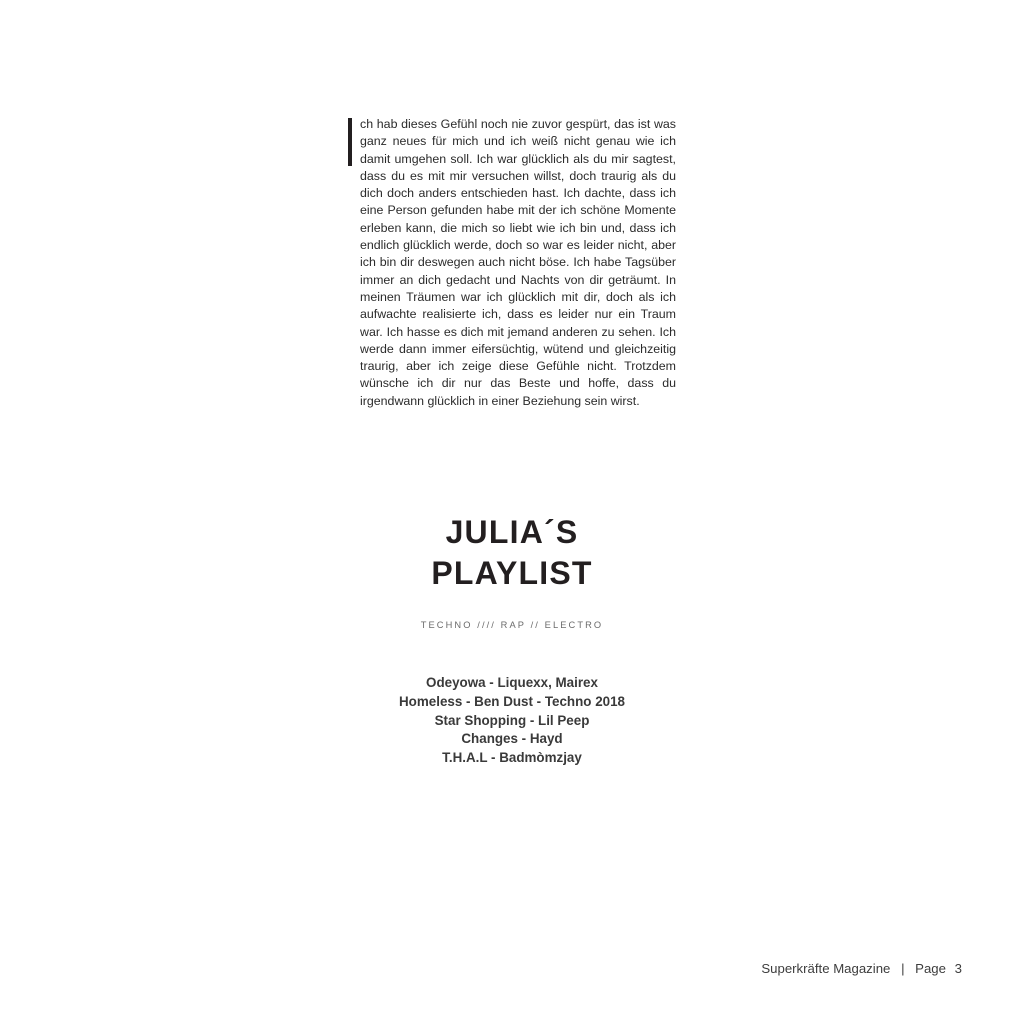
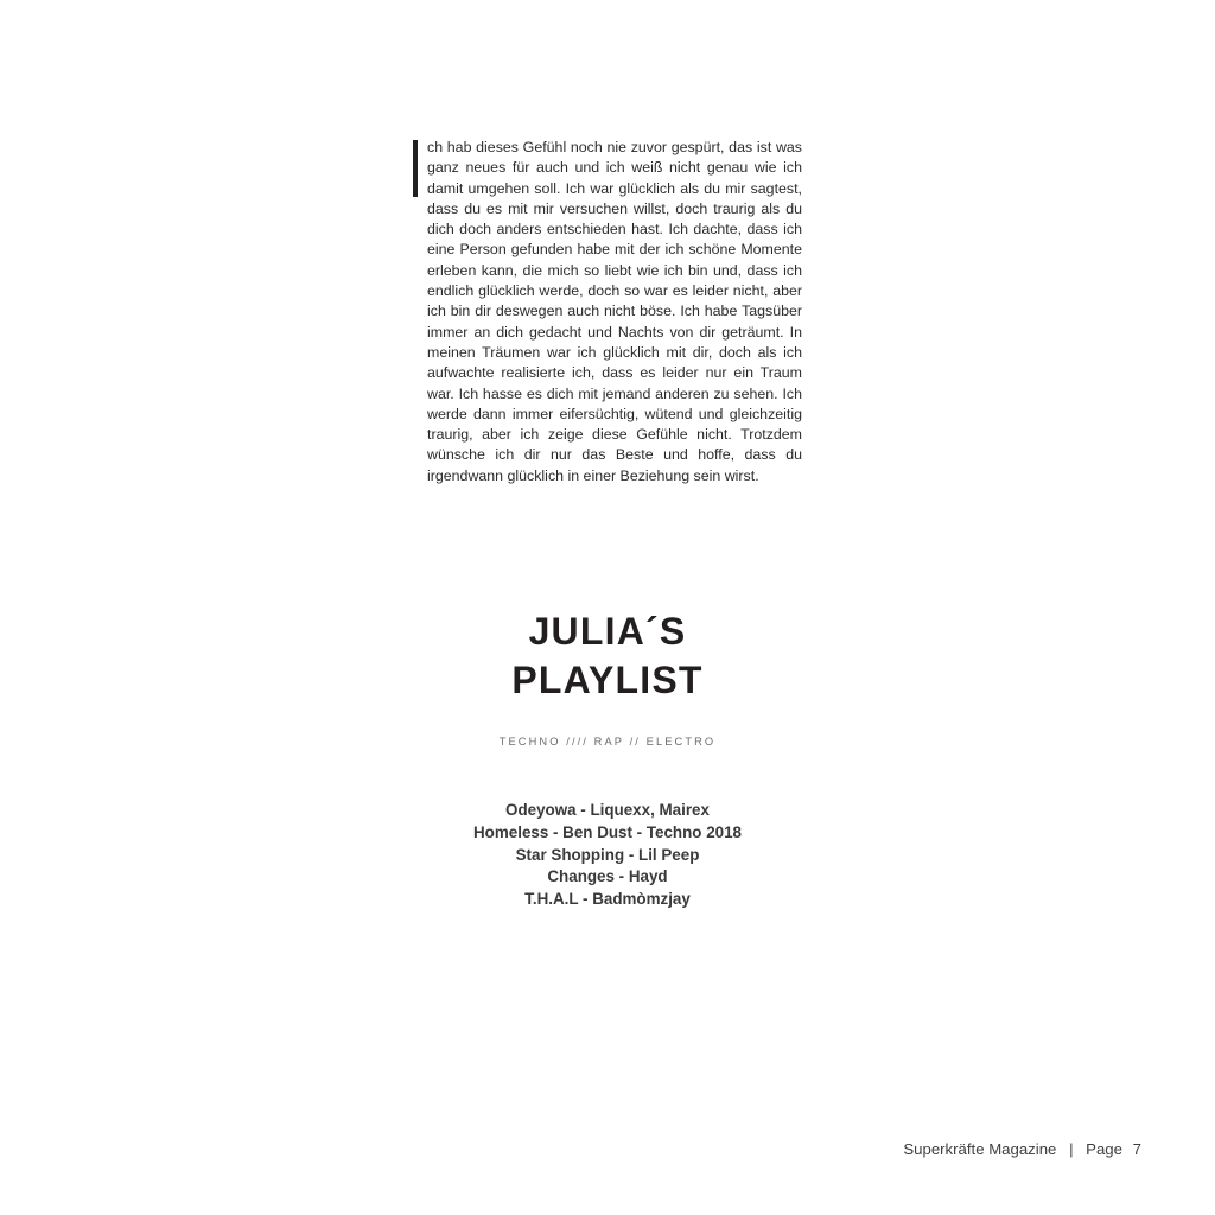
- ch hab dieses Gefühl noch nie zuvor gespürt, das ist was ganz neues für mich und ich weiß nicht genau wie ich damit umgehen soll. Ich war glücklich als du mir sagtest, dass du es mit mir versuchen willst, doch traurig als du dich doch anders entschieden hast. Ich dachte, dass ich eine Person gefunden habe mit der ich schöne Momente erleben kann, die mich so liebt wie ich bin und, dass ich endlich glücklich werde, doch so war es leider nicht, aber ich bin dir deswegen auch nicht böse. Ich habe Tagsüber immer an dich gedacht und Nachts von dir geträumt. In meinen Träumen war ich glücklich mit dir, doch als ich aufwachte realisierte ich, dass es leider nur ein Traum war. Ich hasse es dich mit jemand anderen zu sehen. Ich werde dann immer eifersüchtig, wütend und gleichzeitig traurig, aber ich zeige diese Gefühle nicht. Trotzdem wünsche ich dir nur das Beste und hoffe, dass du irgendwann glücklich in einer Beziehung sein wirst.
+ ch hab dieses Gefühl noch nie zuvor gespürt, das ist was ganz neues für auch und ich weiß nicht genau wie ich damit umgehen soll. Ich war glücklich als du mir sagtest, dass du es mit mir versuchen willst, doch traurig als du dich doch anders entschieden hast. Ich dachte, dass ich eine Person gefunden habe mit der ich schöne Momente erleben kann, die mich so liebt wie ich bin und, dass ich endlich glücklich werde, doch so war es leider nicht, aber ich bin dir deswegen auch nicht böse. Ich habe Tagsüber immer an dich gedacht und Nachts von dir geträumt. In meinen Träumen war ich glücklich mit dir, doch als ich aufwachte realisierte ich, dass es leider nur ein Traum war. Ich hasse es dich mit jemand anderen zu sehen. Ich werde dann immer eifersüchtig, wütend und gleichzeitig traurig, aber ich zeige diese Gefühle nicht. Trotzdem wünsche ich dir nur das Beste und hoffe, dass du irgendwann glücklich in einer Beziehung sein wirst.
  JULIA´S
  PLAYLIST
  TECHNO //// RAP // ELECTRO
  Odeyowa - Liquexx, Mairex
  Homeless - Ben Dust - Techno 2018
  Star Shopping - Lil Peep
  Changes - Hayd
  T.H.A.L - Badmòmzjay
- Superkräfte Magazine | Page 3
+ Superkräfte Magazine | Page 7
